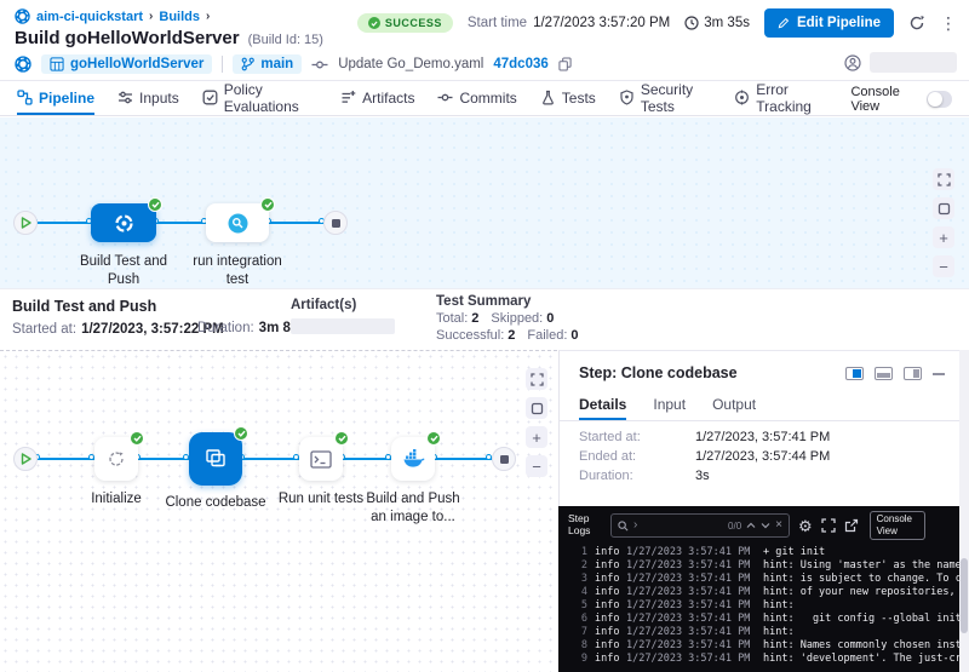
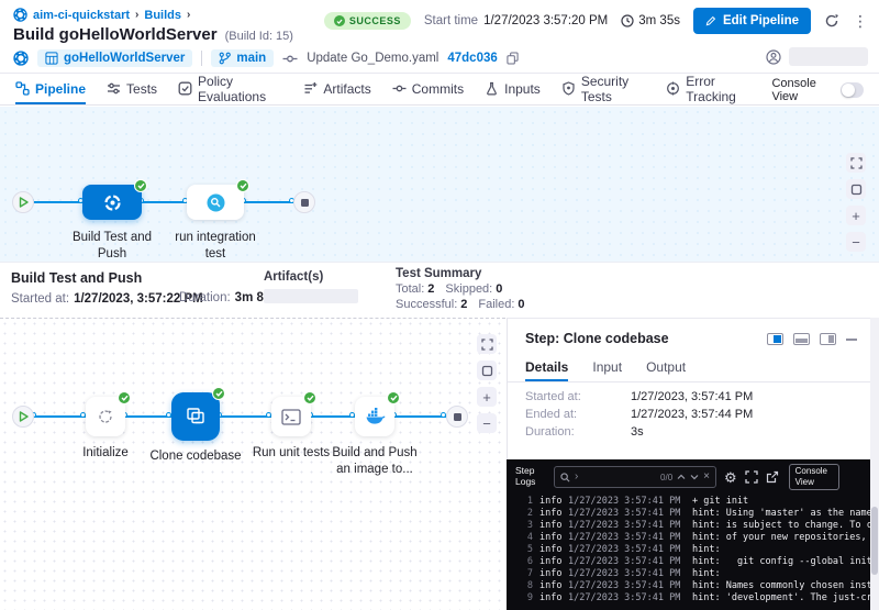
  aim-ci-quickstart
  ›
  Builds
  ›
  SUCCESS
  Start time
  1/27/2023 3:57:20 PM
  3m 35s
  Edit Pipeline
  ⋮
  Build goHelloWorldServer
  (Build Id: 15)
  goHelloWorldServer
  main
  Update Go_Demo.yaml
  47dc036
  Pipeline
- Inputs
+ Tests
  Policy Evaluations
  Artifacts
  Commits
- Tests
+ Inputs
  Security Tests
  Error Tracking
  Console View
  Build Test and Push
  run integration test
  +
  −
  Build Test and Push
  Started at:
  1/27/2023, 3:57:22 PM
  Duration:
  3m 8
  Artifact(s)
  Test Summary
  Total:
  2
  Skipped:
  0
  Successful:
  2
  Failed:
  0
  Initialize
  Clone codebase
  Run unit tests
  Build and Push an image to...
  +
  −
  Step: Clone codebase
  Details
  Input
  Output
  Started at:
  1/27/2023, 3:57:41 PM
  Ended at:
  1/27/2023, 3:57:44 PM
  Duration:
  3s
  Step Logs
  ›
  0/0
  ×
  ⚙
  Console View
  1
  info
  1/27/2023 3:57:41 PM
  + git init
  2
  info
  1/27/2023 3:57:41 PM
  3
  info
  1/27/2023 3:57:41 PM
  4
  info
  1/27/2023 3:57:41 PM
  5
  info
  1/27/2023 3:57:41 PM
  hint:
  6
  info
  1/27/2023 3:57:41 PM
  7
  info
  1/27/2023 3:57:41 PM
  hint:
  8
  info
  1/27/2023 3:57:41 PM
  hint: Names commonly chosen ins
  9
  info
  1/27/2023 3:57:41 PM
  hint: 'development'. The just-c
